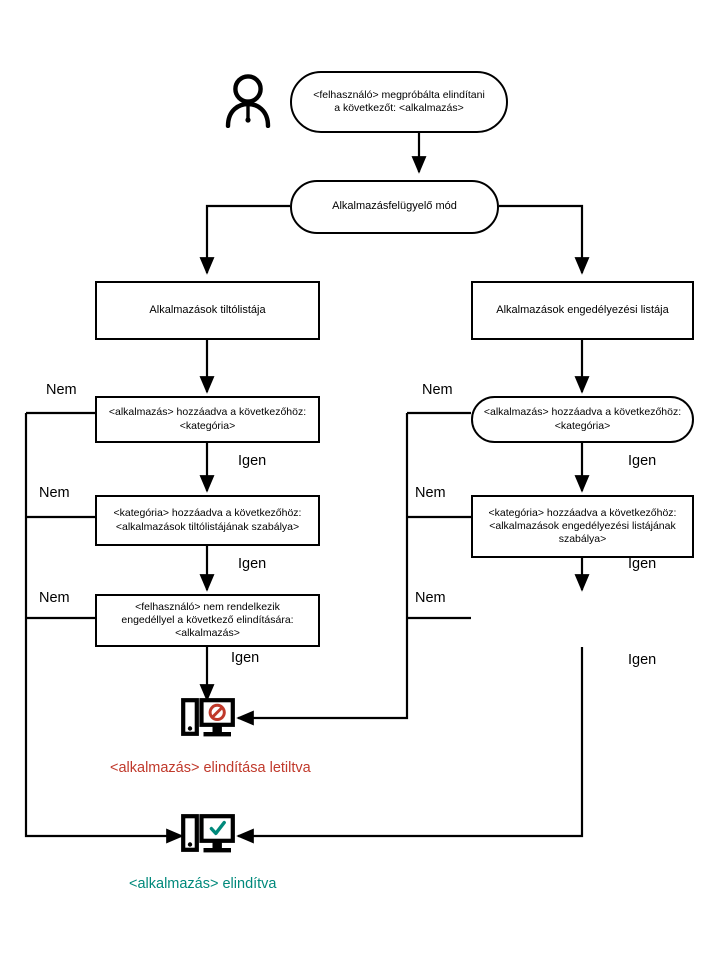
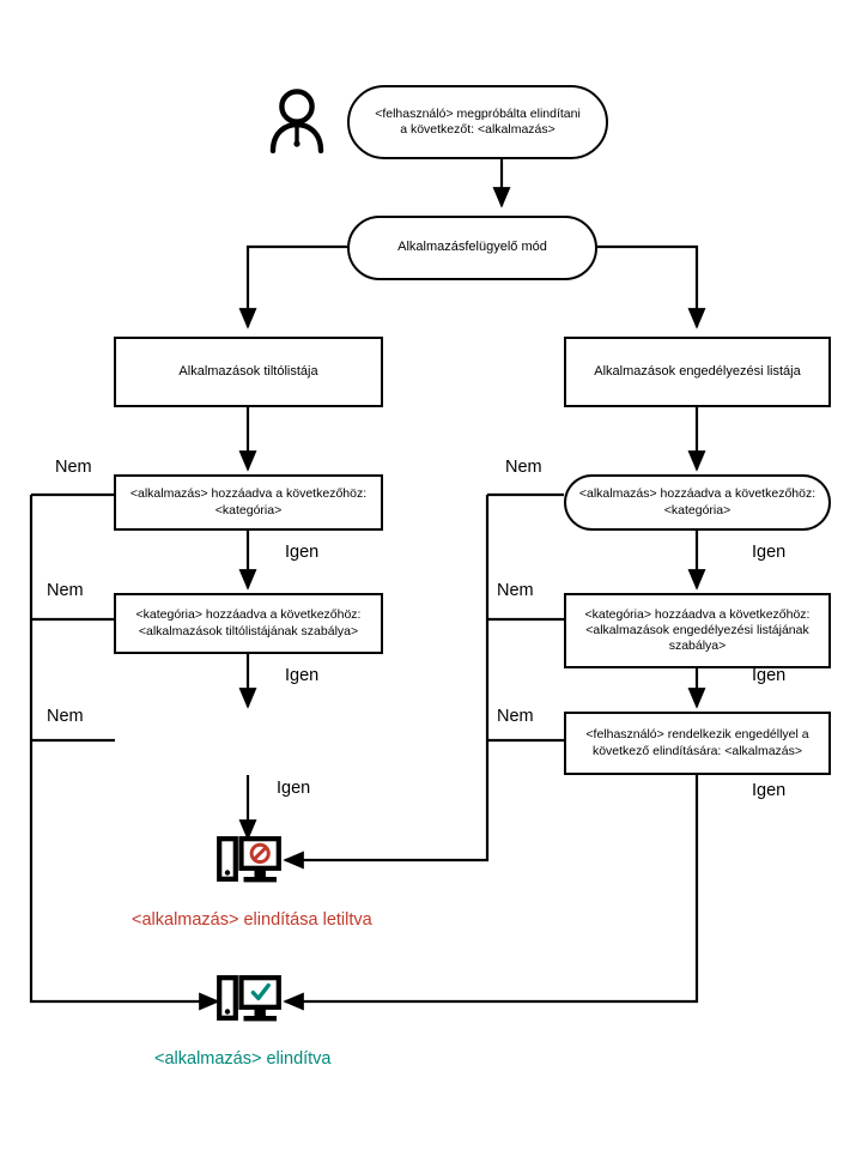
  <felhasználó> megpróbálta elindítani
  a következőt: <alkalmazás>
  Alkalmazásfelügyelő mód
  Alkalmazások tiltólistája
  Alkalmazások engedélyezési listája
  <alkalmazás> hozzáadva a következőhöz:
  <kategória>
  <kategória> hozzáadva a következőhöz:
  <alkalmazások tiltólistájának szabálya>
- <felhasználó> nem rendelkezik
- engedéllyel a következő elindítására:
- <alkalmazás>
  <alkalmazás> hozzáadva a következőhöz:
  <kategória>
  <kategória> hozzáadva a következőhöz:
  <alkalmazások engedélyezési listájának
  szabálya>
+ <felhasználó> rendelkezik engedéllyel a
+ következő elindítására: <alkalmazás>
  Nem
  Nem
  Nem
  Igen
  Igen
  Igen
  Nem
  Nem
  Nem
  Igen
  Igen
  Igen
  <alkalmazás> elindítása letiltva
  <alkalmazás> elindítva
